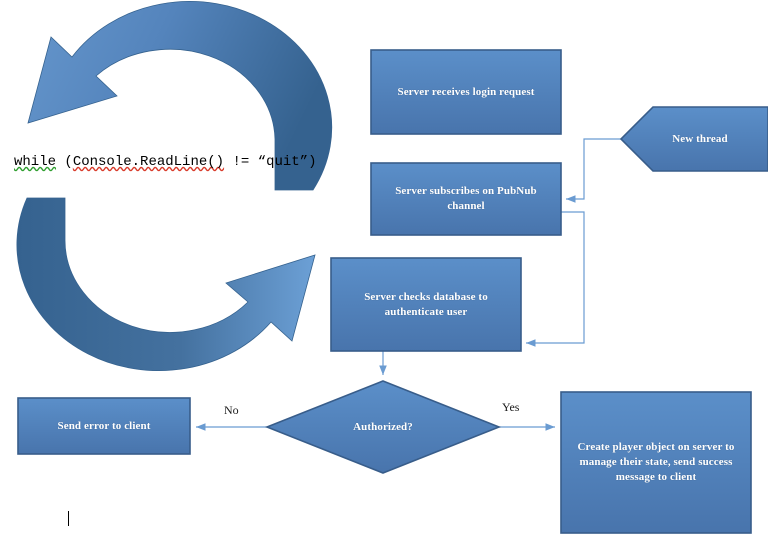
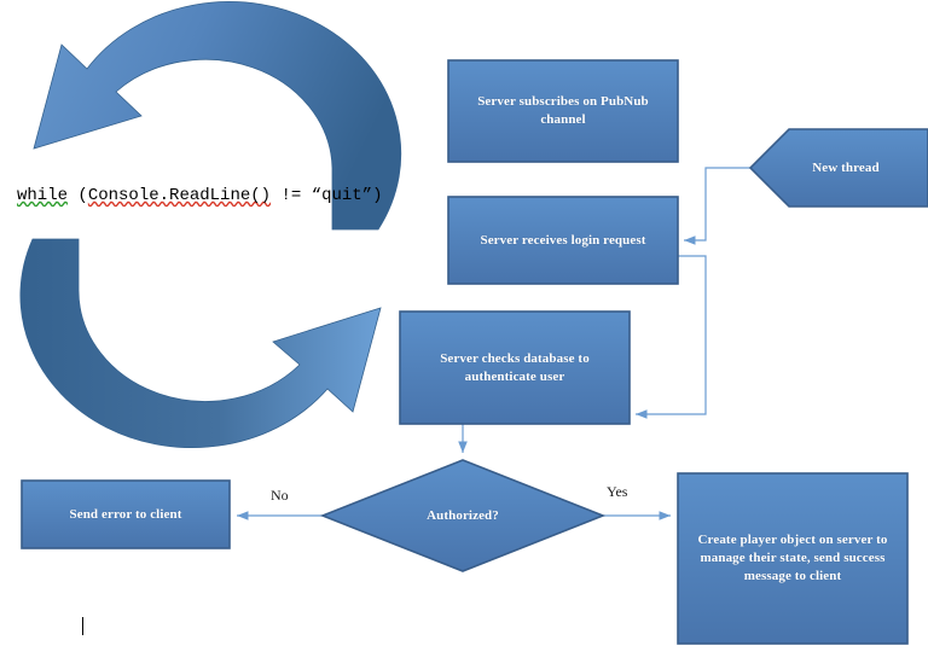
- Server receives login request
+ Server subscribes on PubNub channel
  New thread
- Server subscribes on PubNub channel
+ Server receives login request
  Server checks database to authenticate user
  Authorized?
  Send error to client
  Create player object on server to manage their state, send success message to client
  No
  Yes
  while (Console.ReadLine() != “quit”)
